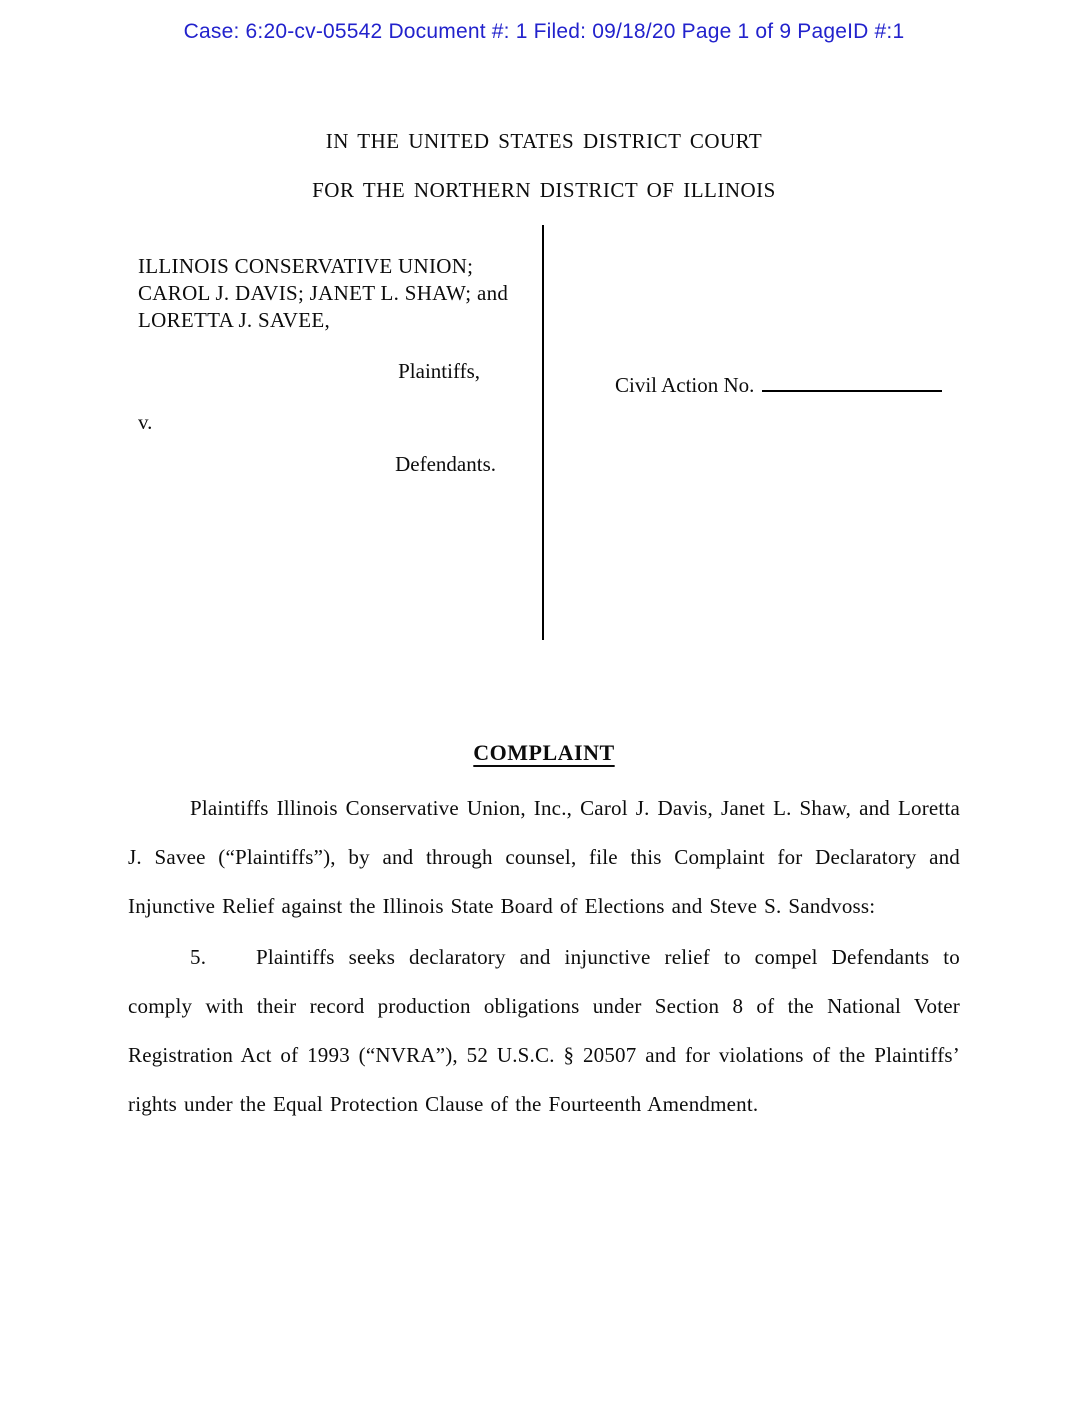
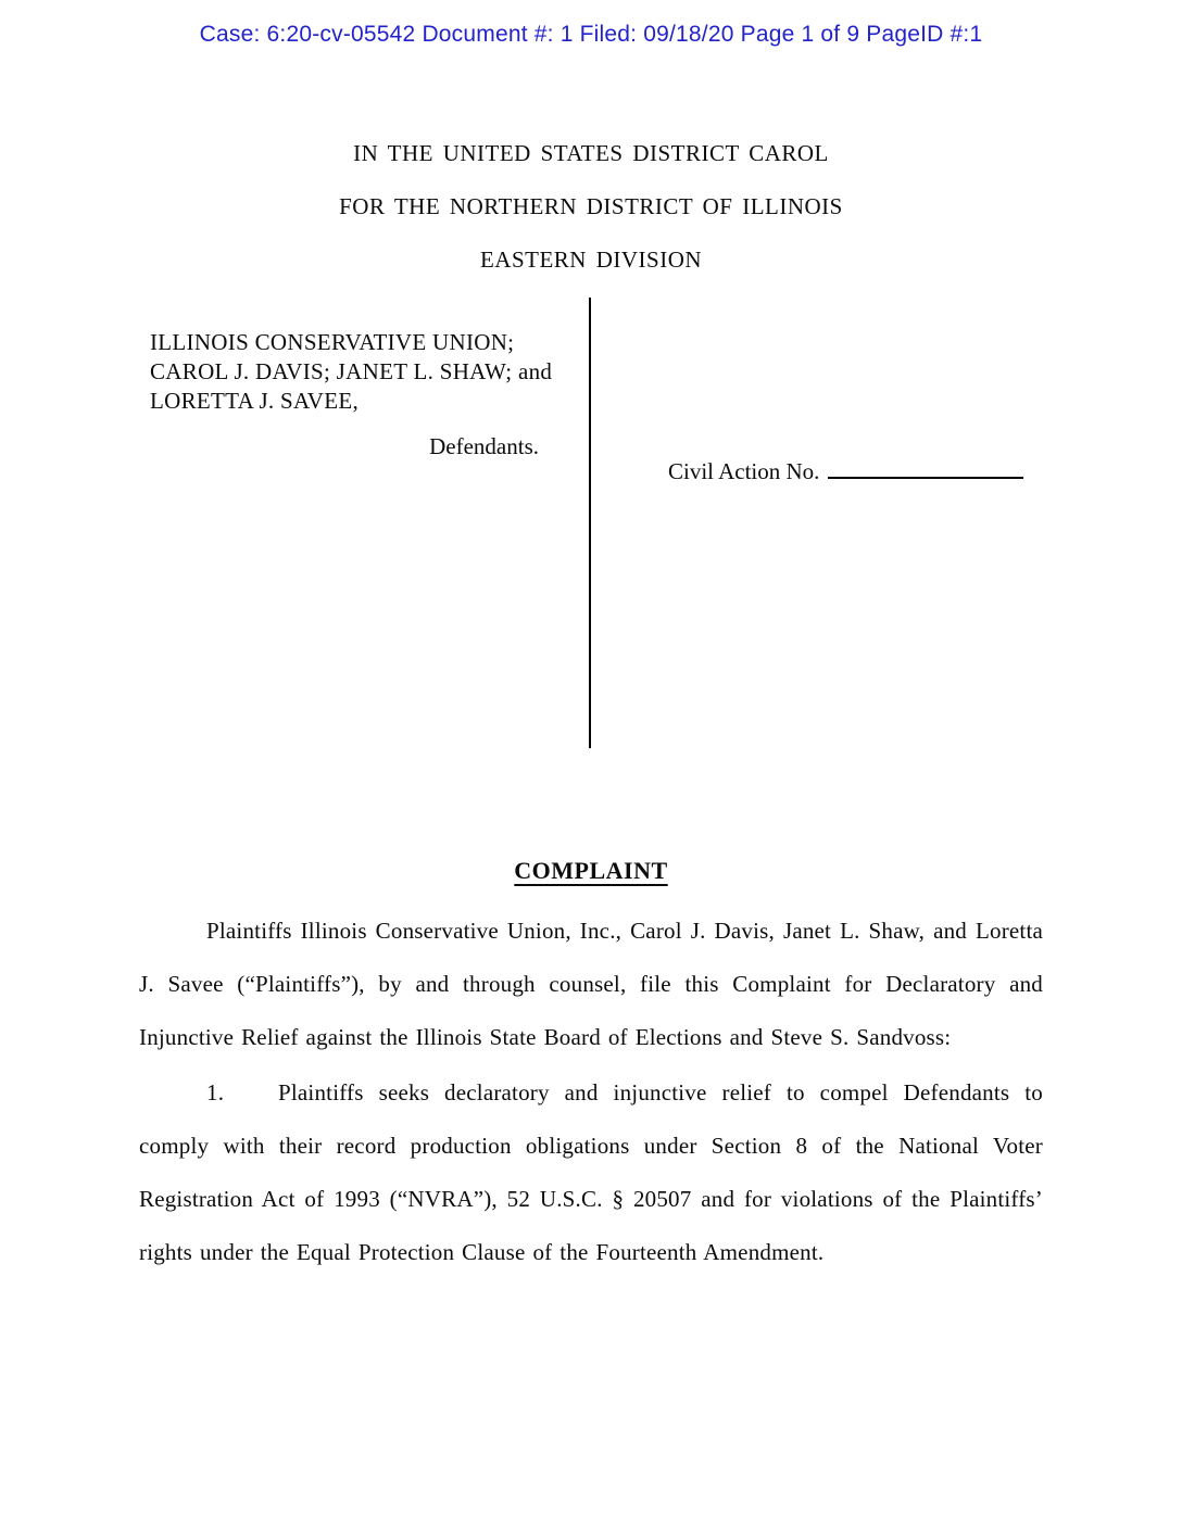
  Case: 6:20-cv-05542 Document #: 1 Filed: 09/18/20 Page 1 of 9 PageID #:1
- IN THE UNITED STATES DISTRICT COURT
+ IN THE UNITED STATES DISTRICT CAROL
  FOR THE NORTHERN DISTRICT OF ILLINOIS
+ EASTERN DIVISION
  ILLINOIS CONSERVATIVE UNION;
  CAROL J. DAVIS; JANET L. SHAW; and
  LORETTA J. SAVEE,
- Plaintiffs,
- v.
  Defendants.
  Civil Action No.
  COMPLAINT
  Plaintiffs Illinois Conservative Union, Inc., Carol J. Davis, Janet L. Shaw, and Loretta J. Savee (“Plaintiffs”), by and through counsel, file this Complaint for Declaratory and Injunctive Relief against the Illinois State Board of Elections and Steve S. Sandvoss:
- 5. Plaintiffs seeks declaratory and injunctive relief to compel Defendants to comply with their record production obligations under Section 8 of the National Voter Registration Act of 1993 (“NVRA”), 52 U.S.C. § 20507 and for violations of the Plaintiffs’ rights under the Equal Protection Clause of the Fourteenth Amendment.
+ 1. Plaintiffs seeks declaratory and injunctive relief to compel Defendants to comply with their record production obligations under Section 8 of the National Voter Registration Act of 1993 (“NVRA”), 52 U.S.C. § 20507 and for violations of the Plaintiffs’ rights under the Equal Protection Clause of the Fourteenth Amendment.
